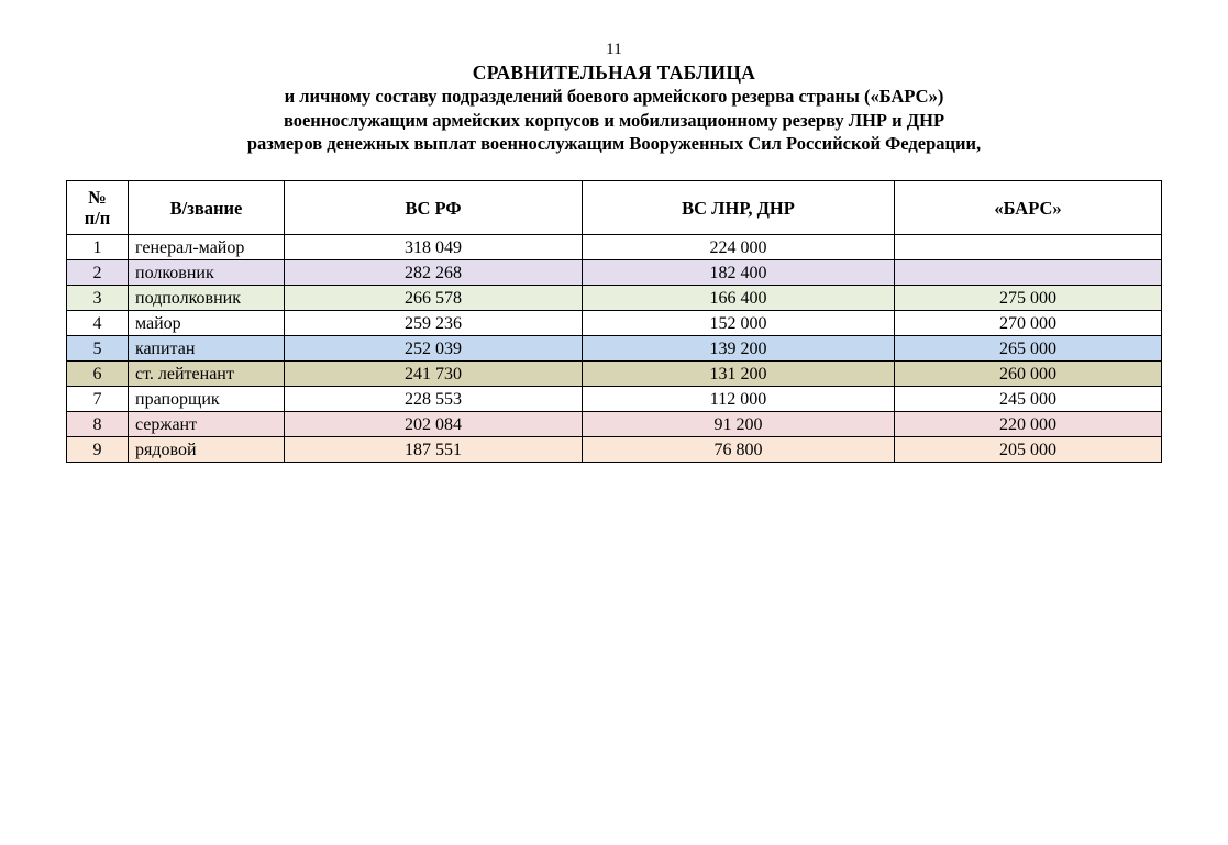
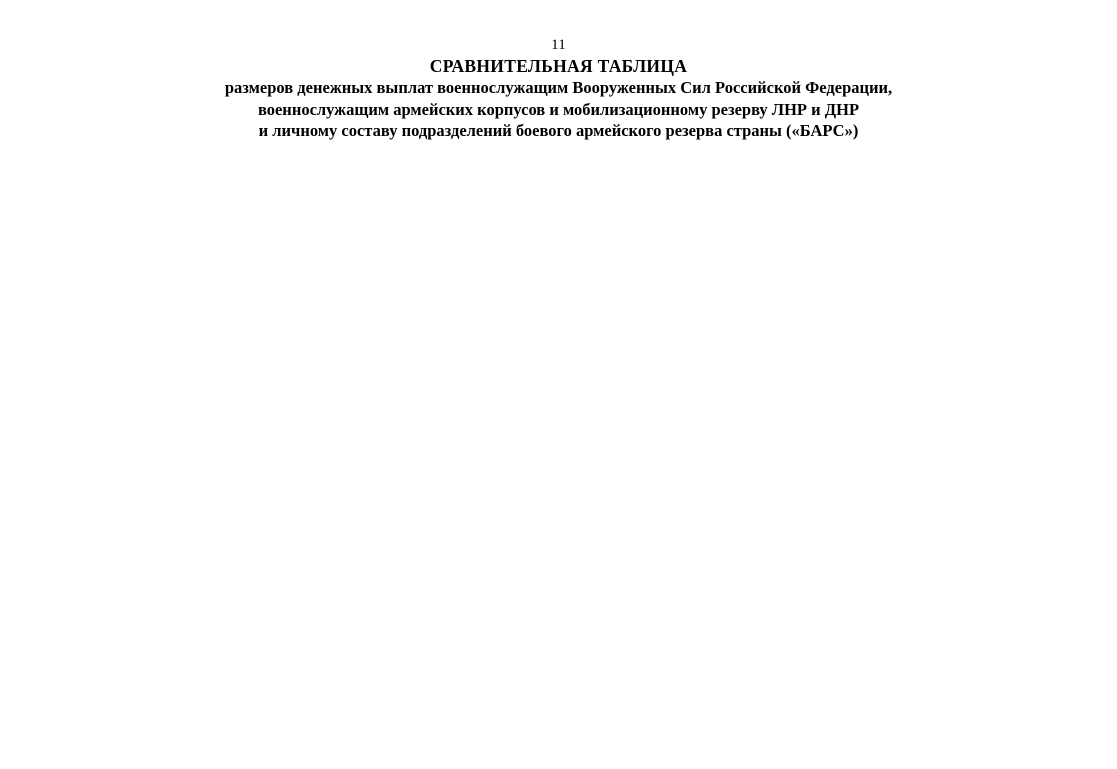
  11
  СРАВНИТЕЛЬНАЯ ТАБЛИЦА
- и личному составу подразделений боевого армейского резерва страны («БАРС»)
+ размеров денежных выплат военнослужащим Вооруженных Сил Российской Федерации,
  военнослужащим армейских корпусов и мобилизационному резерву ЛНР и ДНР
- размеров денежных выплат военнослужащим Вооруженных Сил Российской Федерации,
+ и личному составу подразделений боевого армейского резерва страны («БАРС»)
- № п/п	В/звание	ВС РФ	ВС ЛНР, ДНР	«БАРС»
- 1	генерал-майор	318 049	224 000
- 2	полковник	282 268	182 400
- 3	подполковник	266 578	166 400	275 000
- 4	майор	259 236	152 000	270 000
- 5	капитан	252 039	139 200	265 000
- 6	ст. лейтенант	241 730	131 200	260 000
- 7	прапорщик	228 553	112 000	245 000
- 8	сержант	202 084	91 200	220 000
- 9	рядовой	187 551	76 800	205 000
